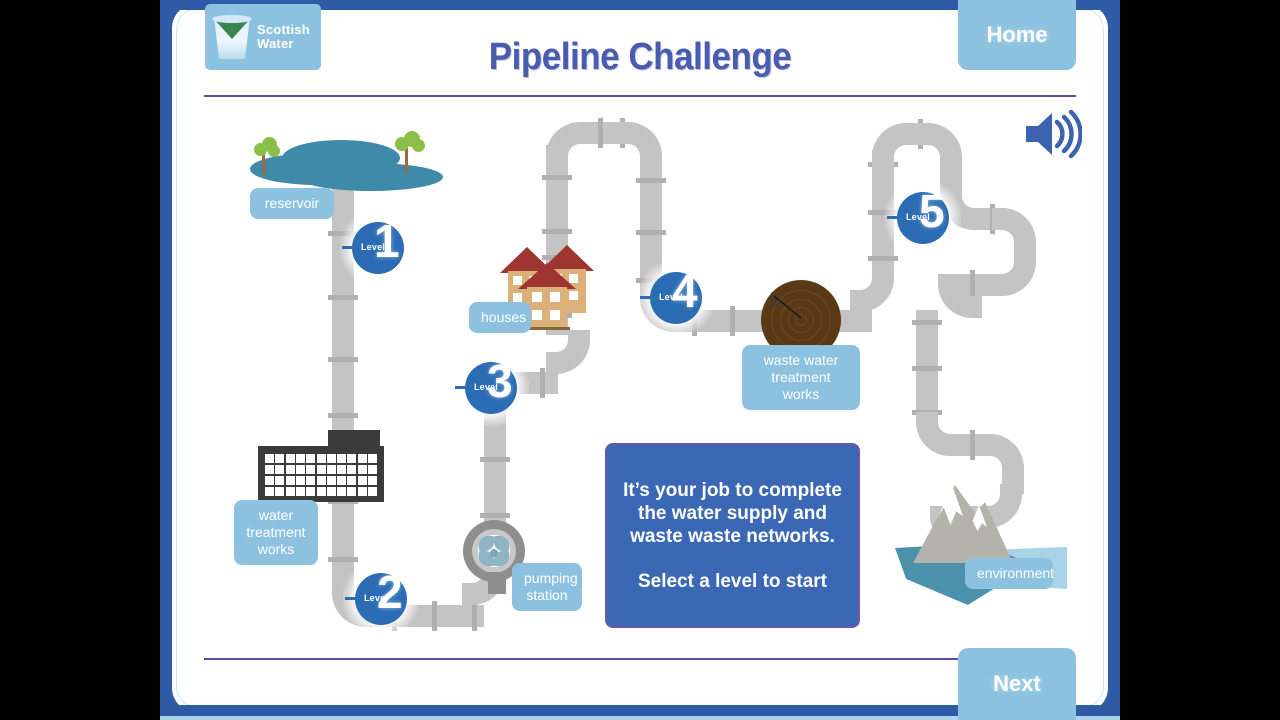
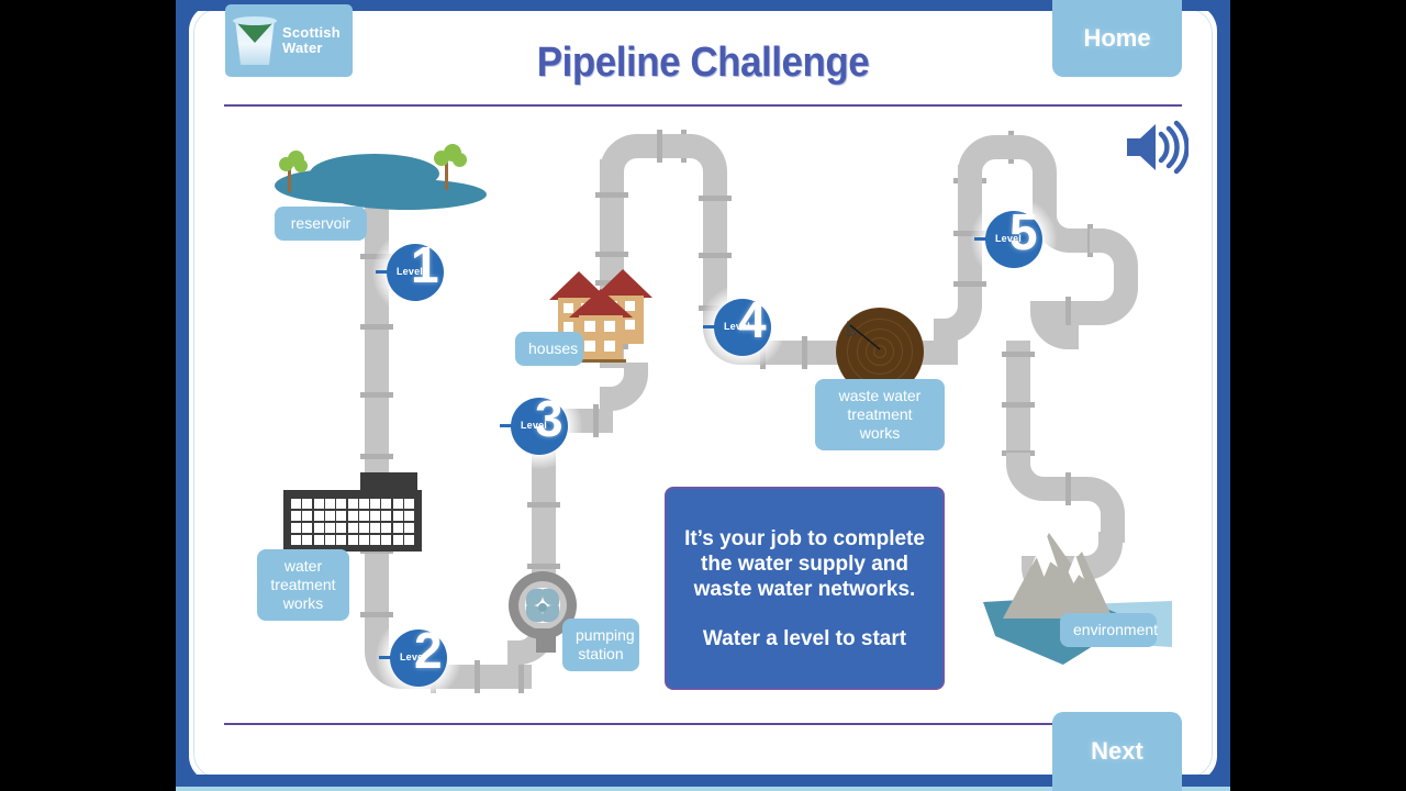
  Scottish
  Water
  Pipeline Challenge
  Home
  Next
  reservoir
  houses
  water treatment works
  pumping station
  waste water treatment works
  environment
- It’s your job to complete the water supply and waste waste networks.
+ It’s your job to complete the water supply and waste water networks.
- Select a level to start
+ Water a level to start
  Level
  1
  Level
  2
  Level
  3
  Level
  4
  Level
  5
